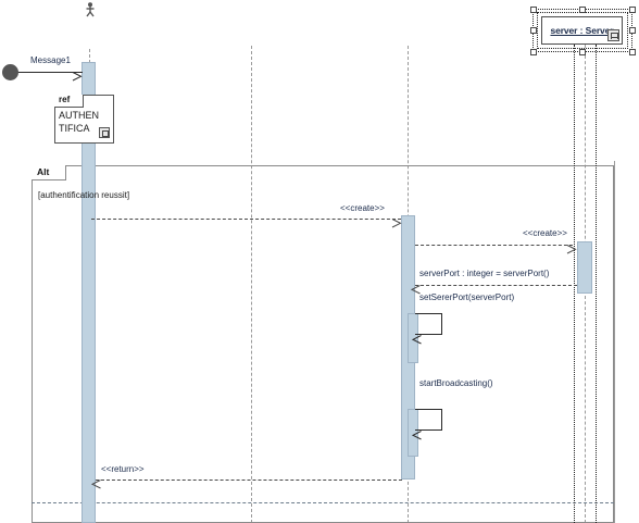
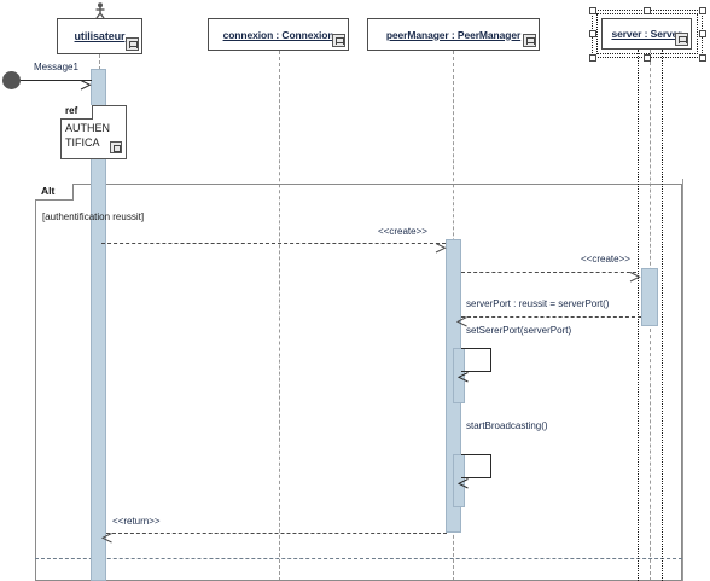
+ utilisateur
+ connexion : Connexion
+ peerManager : PeerManager
  server : Serv
  Message1
  ref
  AUTHEN
  TIFICA
  Alt
  [authentification reussit]
  <<create>>
  <<create>>
- serverPort : integer = serverPort()
+ serverPort : reussit = serverPort()
  setSererPort(serverPort)
  startBroadcasting()
  <<return>>
